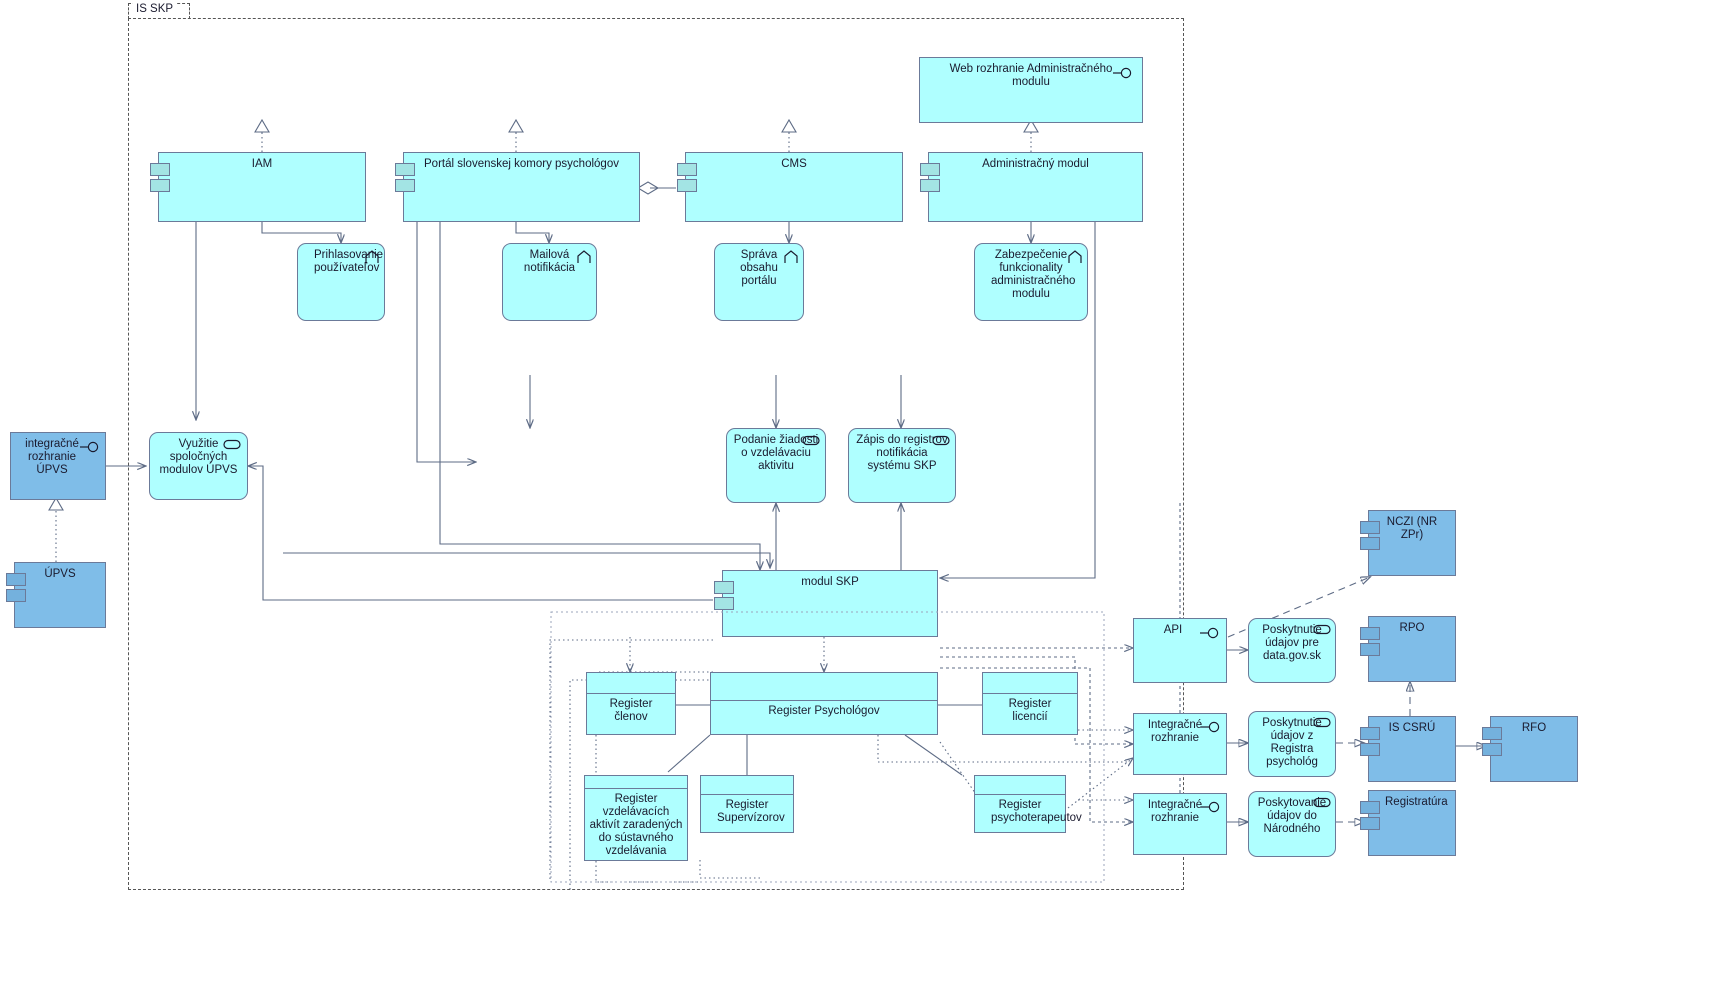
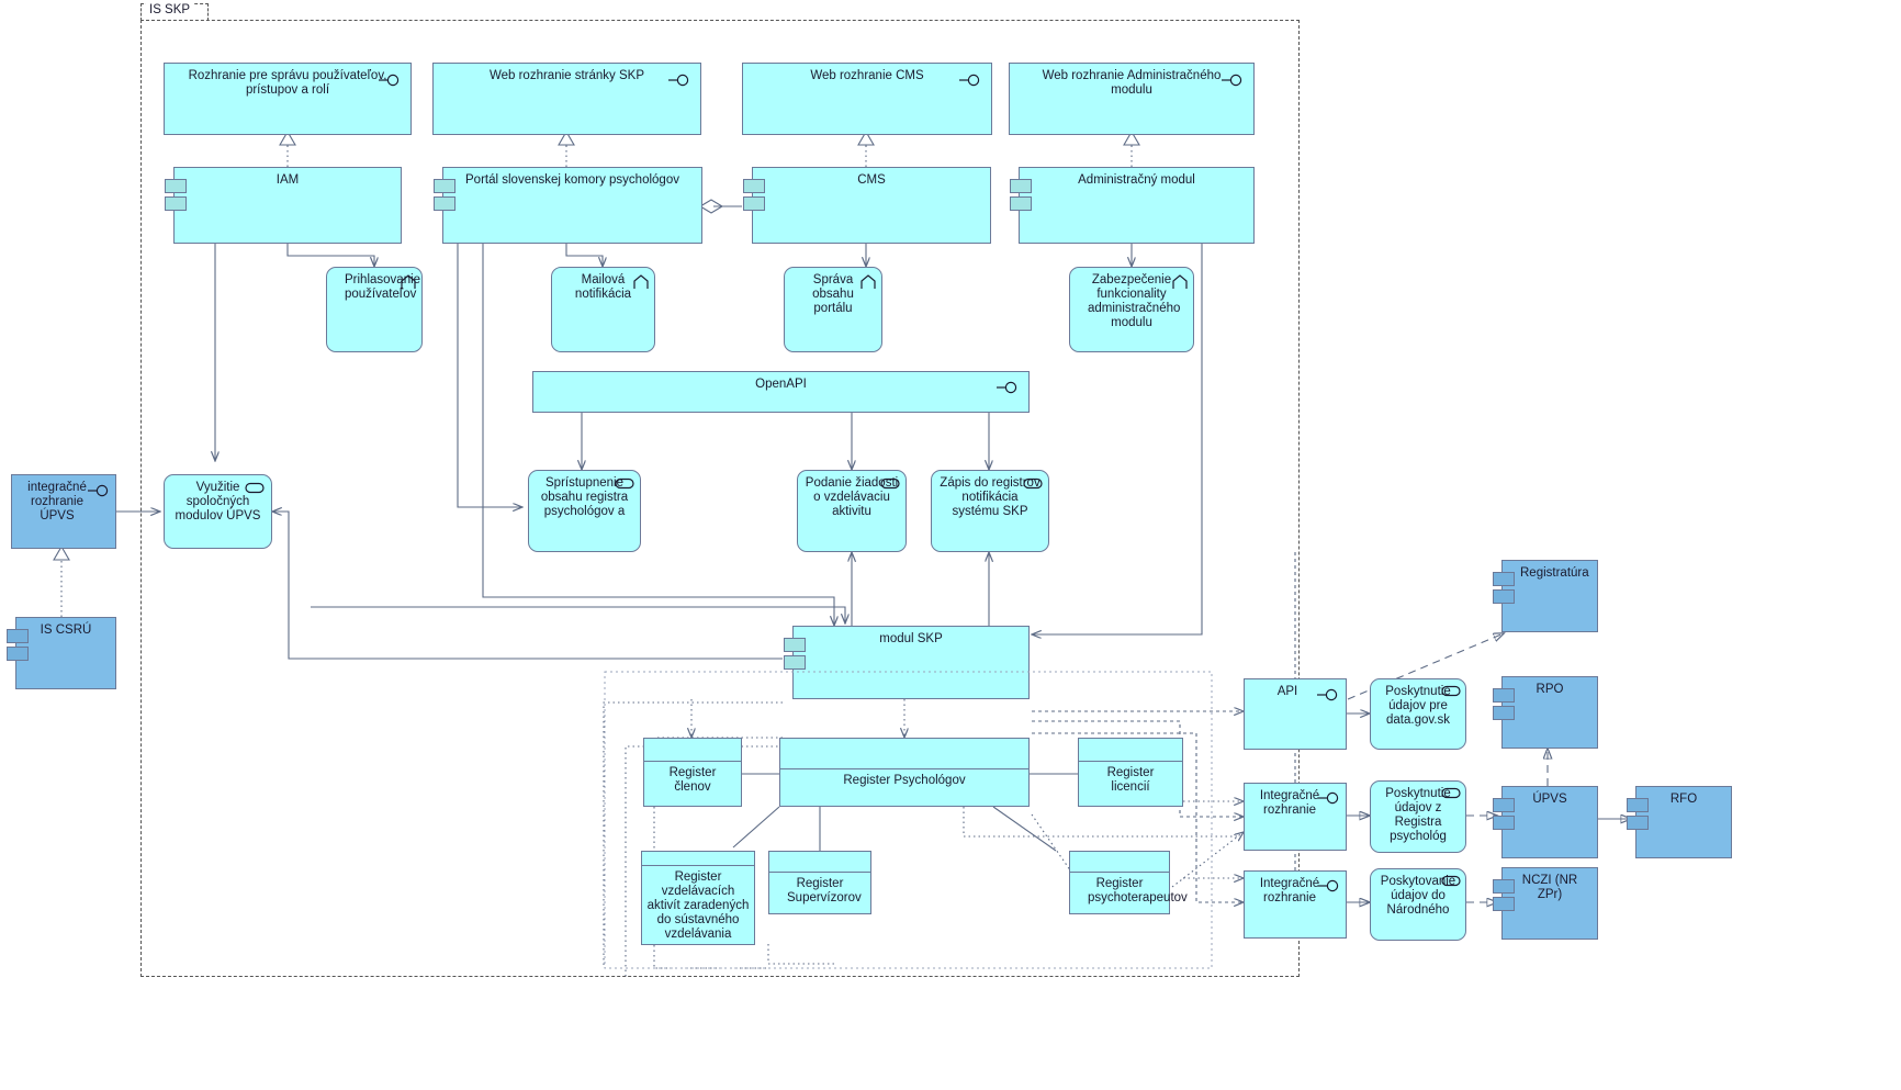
  IS SKP
+ Rozhranie pre správu používateľov, prístupov a rolí
+ Web rozhranie stránky SKP
+ Web rozhranie CMS
  Web rozhranie Administračného modulu
  IAM
  Portál slovenskej komory psychológov
  CMS
  Administračný modul
  Prihlasovanie používateľov
  Mailová notifikácia
  Správa obsahu portálu
  Zabezpečenie funkcionality administračného modulu
+ OpenAPI
  integračné rozhranie ÚPVS
- ÚPVS
+ IS CSRÚ
  Využitie spoločných modulov ÚPVS
+ Sprístupnenie obsahu registra psychológov a
  Podanie žiadsti o vzdelávaciu aktivitu
  Zápis do registrov notifikácia systému SKP
  modul SKP
  Register členov
  Register Psychológov
  Register licencií
  Register vzdelávacích aktivít zaradených do sústavného vzdelávania
  Register Supervízorov
  Register psychoterapeutov
  API
  Integračné rozhranie
  Integračné rozhranie
  Poskytnute údajov pre data.gov.sk
  Poskytnute údajov z Registra psychológ
  Poskytovaie údajov do Národného
- NCZI (NR ZPr)
+ Registratúra
  RPO
- IS CSRÚ
+ ÚPVS
  RFO
- Registratúra
+ NCZI (NR ZPr)
